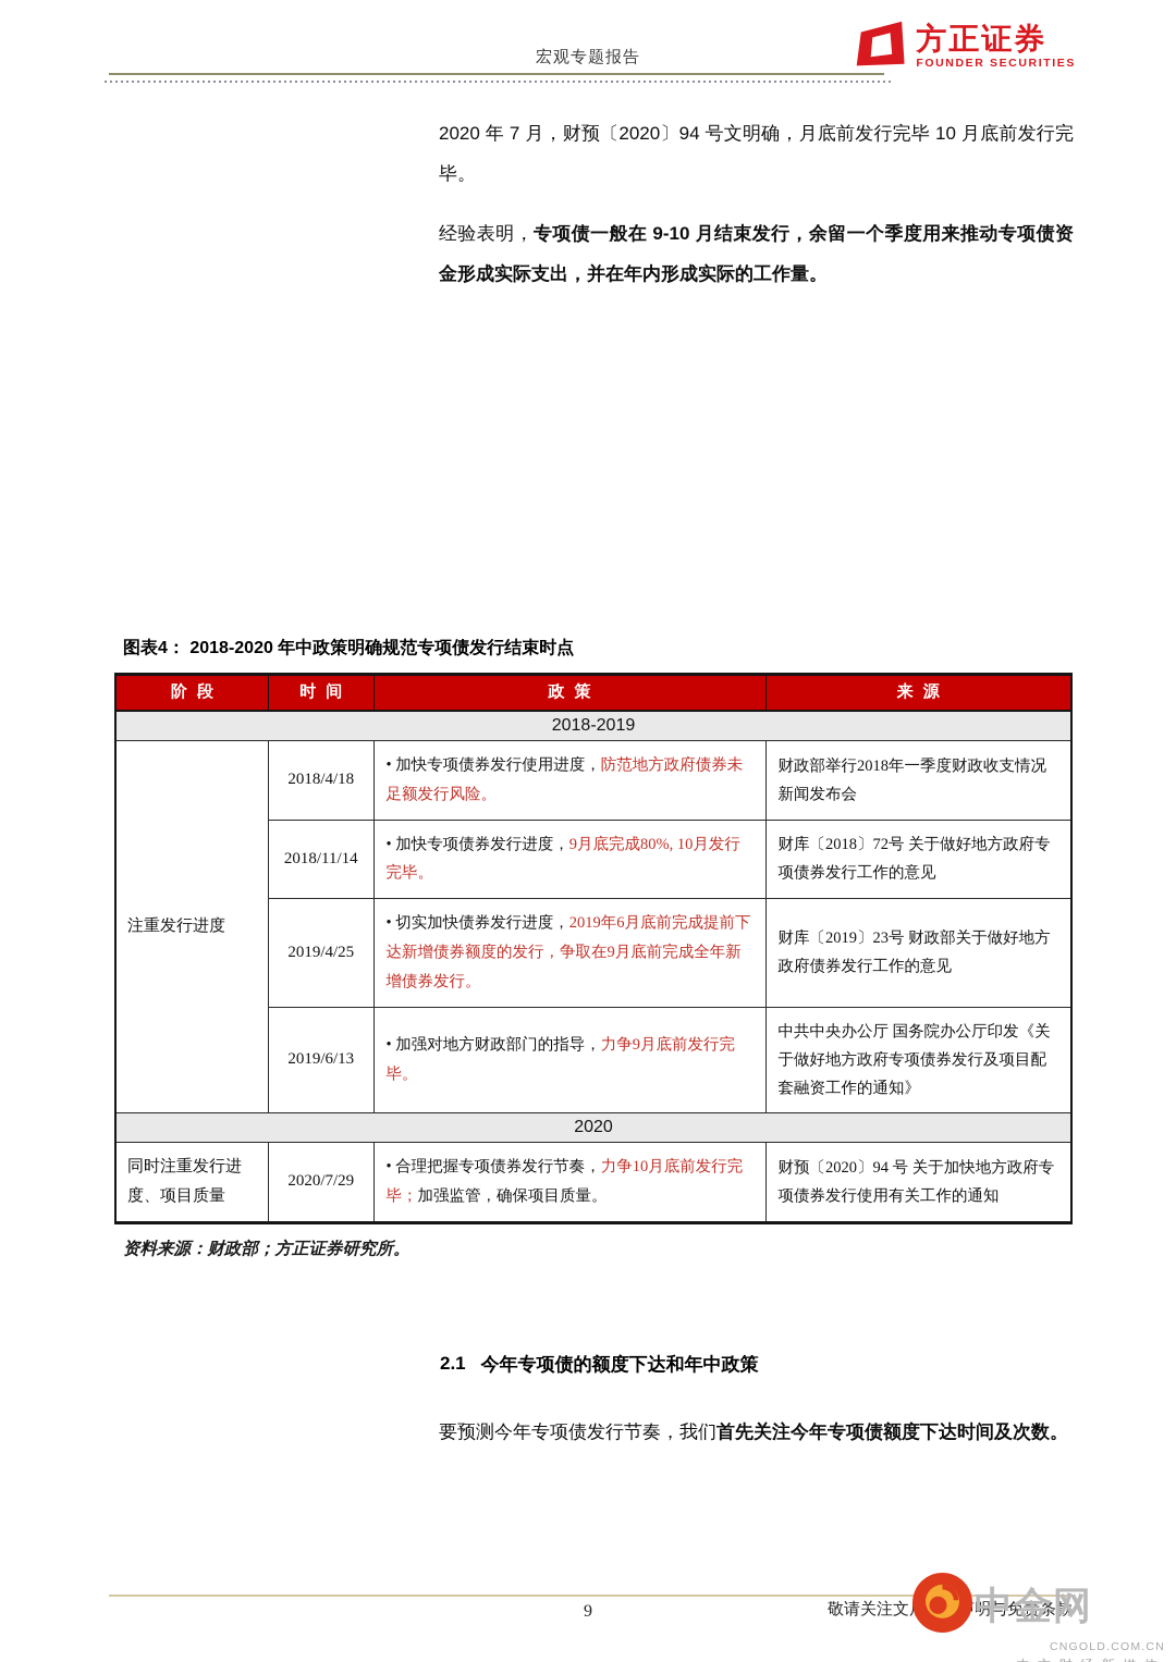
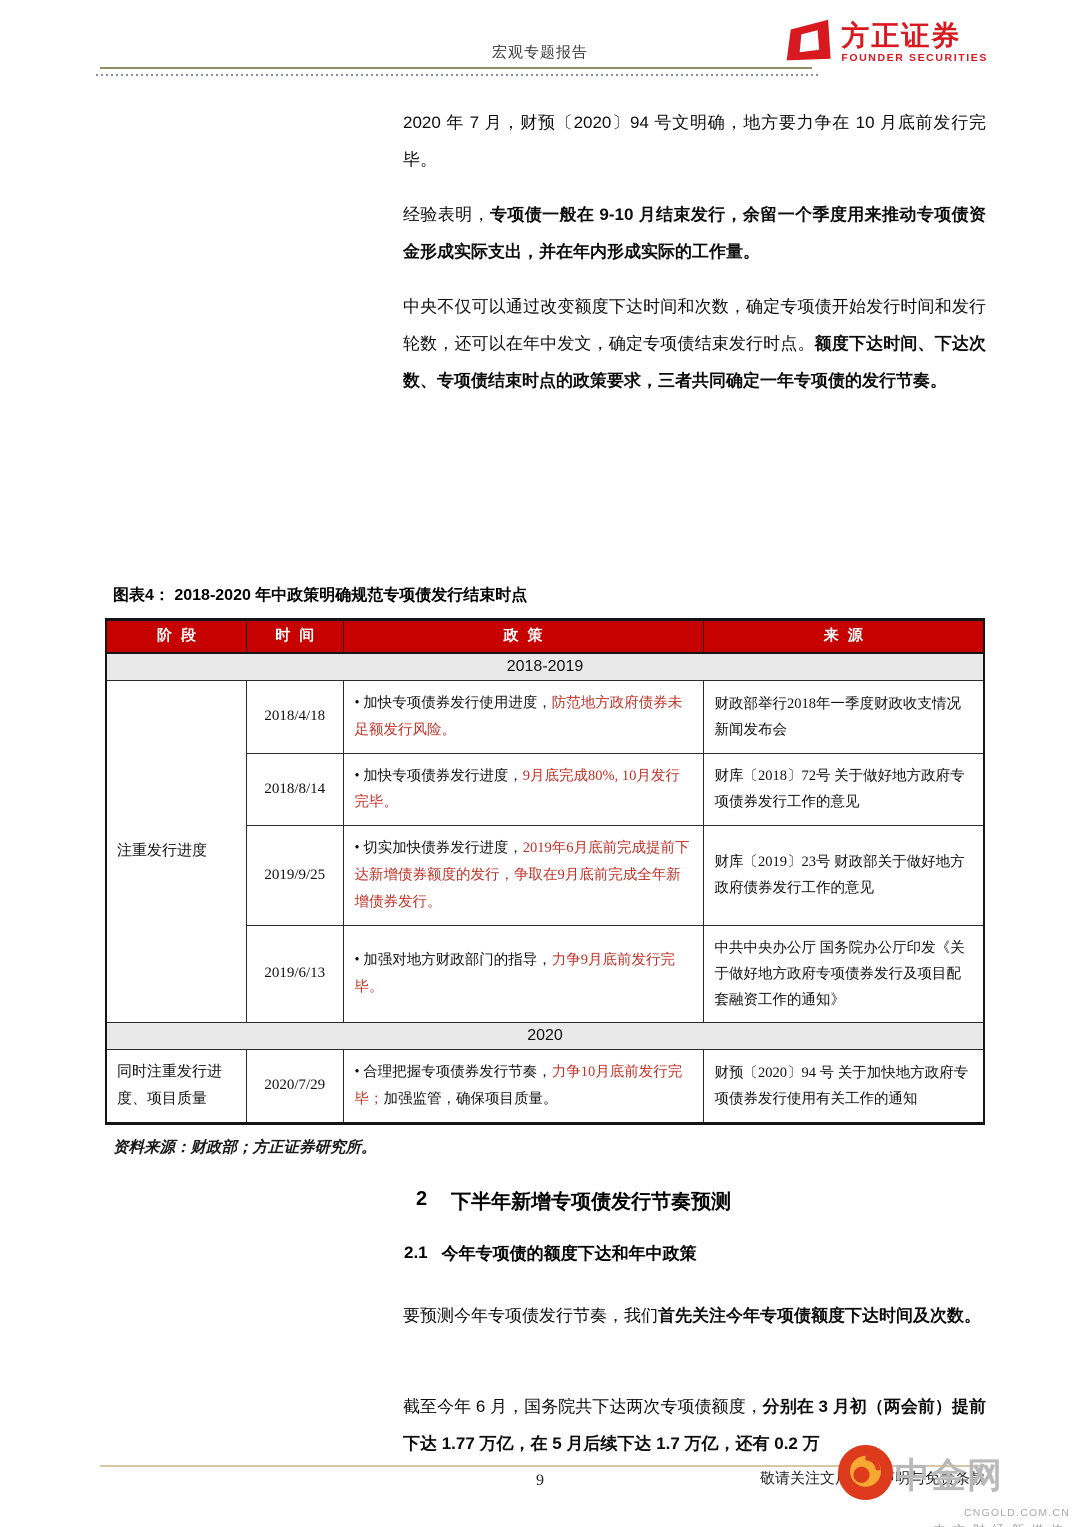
  宏观专题报告
  方正证券
  FOUNDER SECURITIES
- 2020 年 7 月，财预〔2020〕94 号文明确，月底前发行完毕 10 月底前发行完毕。
+ 2020 年 7 月，财预〔2020〕94 号文明确，地方要力争在 10 月底前发行完毕。
  经验表明，专项债一般在 9-10 月结束发行，余留一个季度用来推动专项债资金形成实际支出，并在年内形成实际的工作量。
+ 中央不仅可以通过改变额度下达时间和次数，确定专项债开始发行时间和发行轮数，还可以在年中发文，确定专项债结束发行时点。额度下达时间、下达次数、专项债结束时点的政策要求，三者共同确定一年专项债的发行节奏。
  图表4： 2018-2020 年中政策明确规范专项债发行结束时点
  阶段	时间	政策	来源
  2018-2019
  注重发行进度	2018/4/18	• 加快专项债券发行使用进度，防范地方政府债券未足额发行风险。	财政部举行2018年一季度财政收支情况新闻发布会
- 2018/11/14	• 加快专项债券发行进度，9月底完成80%, 10月发行完毕。	财库〔2018〕72号 关于做好地方政府专项债券发行工作的意见
+ 2018/8/14	• 加快专项债券发行进度，9月底完成80%, 10月发行完毕。	财库〔2018〕72号 关于做好地方政府专项债券发行工作的意见
- 2019/4/25	• 切实加快债券发行进度，2019年6月底前完成提前下达新增债券额度的发行，争取在9月底前完成全年新增债券发行。	财库〔2019〕23号 财政部关于做好地方政府债券发行工作的意见
+ 2019/9/25	• 切实加快债券发行进度，2019年6月底前完成提前下达新增债券额度的发行，争取在9月底前完成全年新增债券发行。	财库〔2019〕23号 财政部关于做好地方政府债券发行工作的意见
  2019/6/13	• 加强对地方财政部门的指导，力争9月底前发行完毕。	中共中央办公厅 国务院办公厅印发《关于做好地方政府专项债券发行及项目配套融资工作的通知》
  2020
  同时注重发行进度、项目质量	2020/7/29	• 合理把握专项债券发行节奏，力争10月底前发行完毕；加强监管，确保项目质量。	财预〔2020〕94 号 关于加快地方政府专项债券发行使用有关工作的通知
  资料来源：财政部；方正证券研究所。
+ 2
+ 下半年新增专项债发行节奏预测
  2.1
  今年专项债的额度下达和年中政策
  要预测今年专项债发行节奏，我们首先关注今年专项债额度下达时间及次数。
+ 截至今年 6 月，国务院共下达两次专项债额度，分别在 3 月初（两会前）提前下达 1.77 万亿，在 5 月后续下达 1.7 万亿，还有 0.2 万
  9
  敬请关注文明与免责条款
  中金网
  CNGOLD.COM.CN
